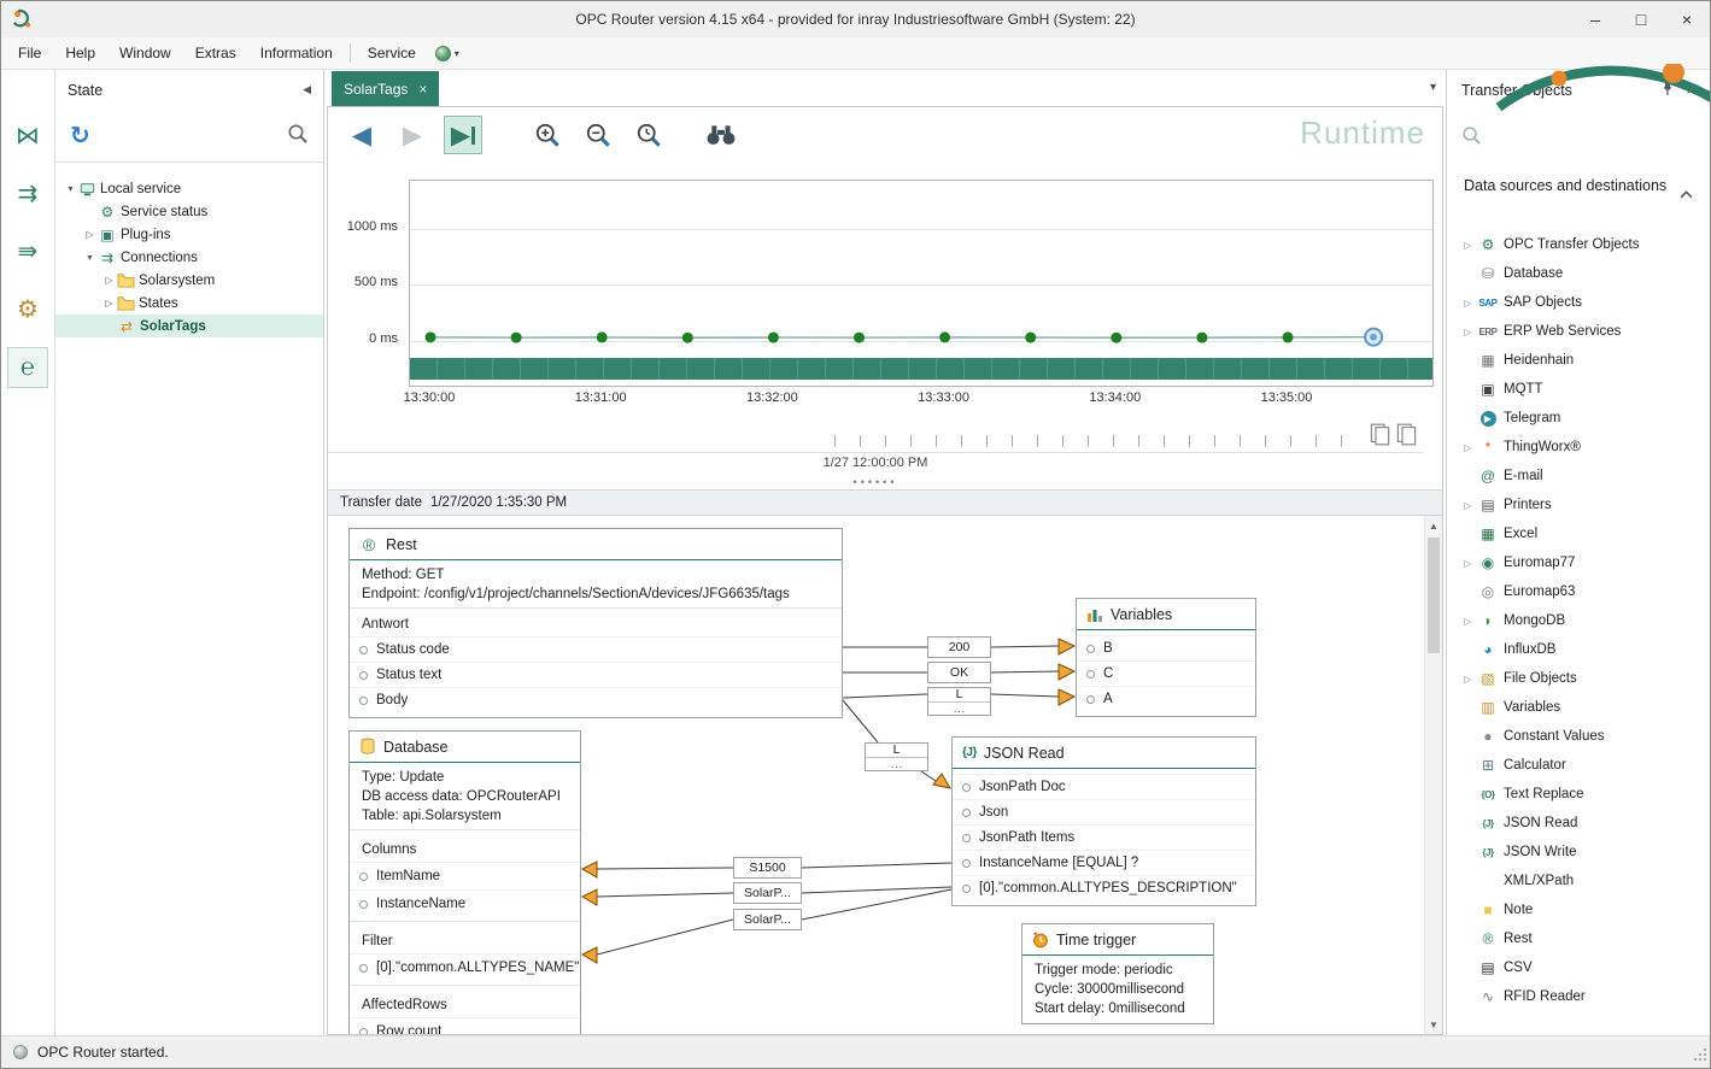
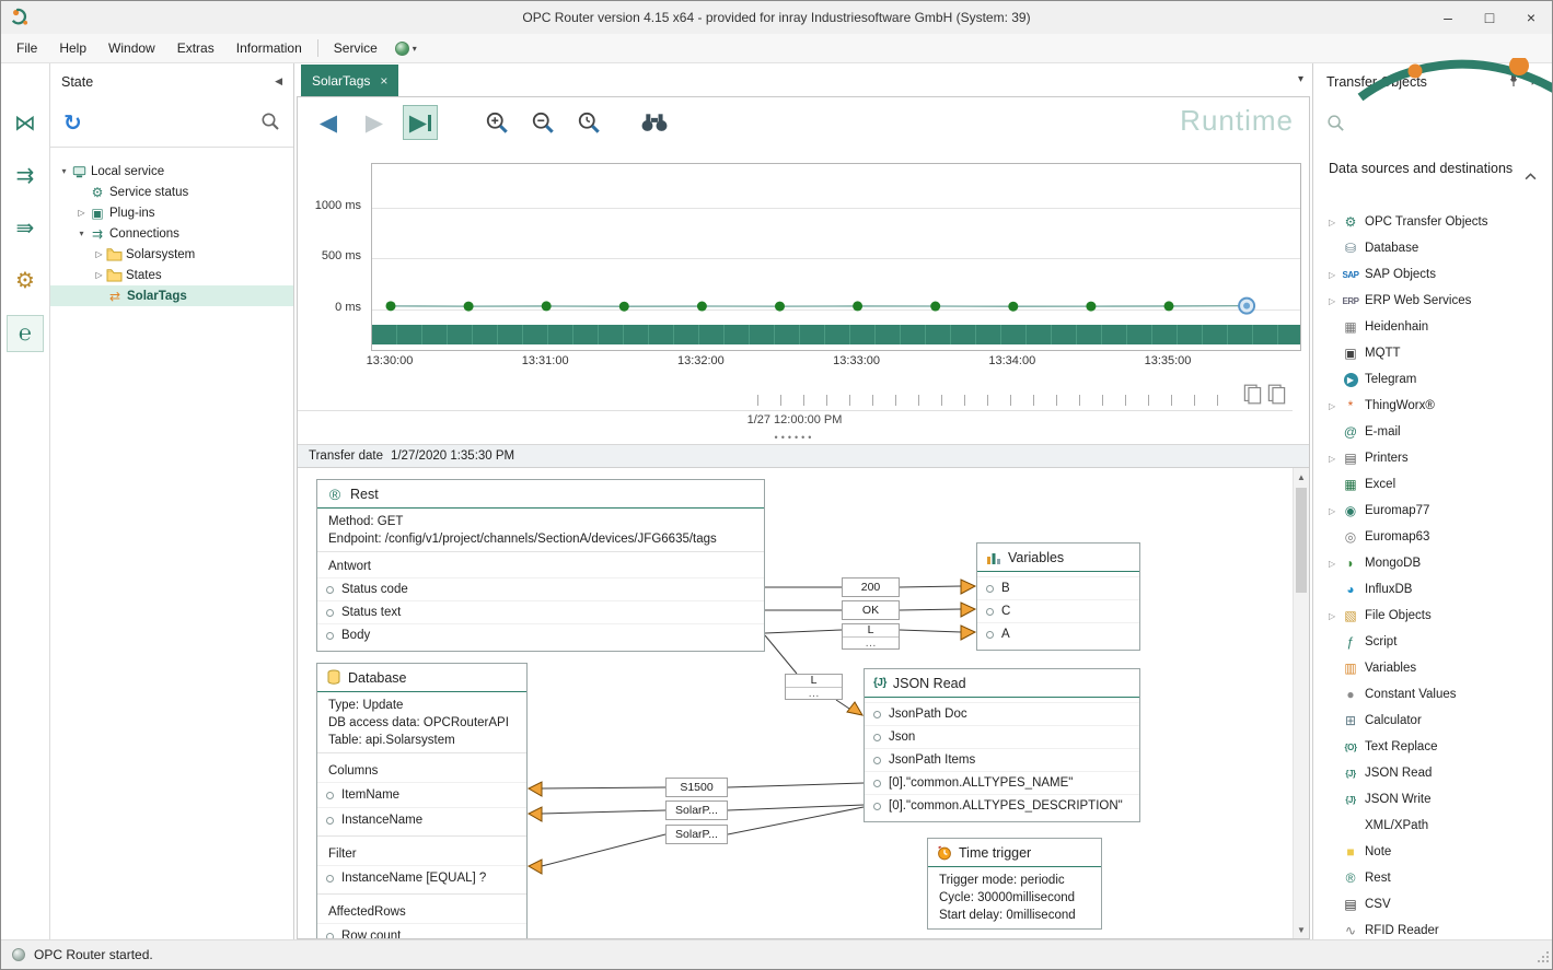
- OPC Router version 4.15 x64 - provided for inray Industriesoftware GmbH (System: 22)
+ OPC Router version 4.15 x64 - provided for inray Industriesoftware GmbH (System: 39)
  –
  □
  ×
  File
  Help
  Window
  Extras
  Information
  Service
  ▾
  ⋈
  ⇉
  ⇛
  ⚙
  ℮
  State
  ◀
  ↻
  ▾
  Local service
  ⚙
  Service status
  ▷
  ▣
  Plug-ins
  ▾
  ⇉
  Connections
  ▷
  Solarsystem
  ▷
  States
  ⇄
  SolarTags
  SolarTags
  ×
  ▾
  ◀
  ▶
  ▶
  Runtime
  1000 ms
  500 ms
  0 ms
  13:30:00
  13:31:00
  13:32:00
  13:33:00
  13:34:00
  13:35:00
  1/27 12:00:00 PM
  ••••••
  Transfer date
  1/27/2020 1:35:30 PM
  ®
  Rest
  Method: GET
  Endpoint: /config/v1/project/channels/SectionA/devices/JFG6635/tags
  Antwort
  Status code
  Status text
  Body
  Variables
  B
  C
  A
  Database
  Type: Update
  DB access data: OPCRouterAPI
  Table: api.Solarsystem
  Columns
  ItemName
  InstanceName
  Filter
- [0]."common.ALLTYPES_NAME"
+ InstanceName [EQUAL] ?
  AffectedRows
  Row count
  {J}
  JSON Read
  JsonPath Doc
  Json
  JsonPath Items
- InstanceName [EQUAL] ?
+ [0]."common.ALLTYPES_NAME"
  [0]."common.ALLTYPES_DESCRIPTION"
  Time trigger
  Trigger mode: periodic
  Cycle: 30000millisecond
  Start delay: 0millisecond
  200
  OK
  L
  …
  L
  …
  S1500
  SolarP...
  SolarP...
  ▲
  ▼
  Transferjects
  Data sources and destinations
  ▷
  ⚙
  OPC Transfer Objects
  ⛁
  Database
  ▷
  SAP
  SAP Objects
  ▷
  ERP
  ERP Web Services
  ▦
  Heidenhain
  ▣
  MQTT
  ▶
  Telegram
  ▷
  *
  ThingWorx®
  @
  E-mail
  ▷
  ▤
  Printers
  ▦
  Excel
  ▷
  ◉
  Euromap77
  ◎
  Euromap63
  ▷
  ◗
  MongoDB
  ◕
  InfluxDB
  ▷
  ▧
  File Objects
+ ƒ
+ Script
  ▥
  Variables
  ●
  Constant Values
  ⊞
  Calculator
  {O}
  Text Replace
  {J}
  JSON Read
  {J}
  JSON Write
  XML/XPath
  ■
  Note
  ®
  Rest
  ▤
  CSV
  ∿
  RFID Reader
  OPC Router started.
